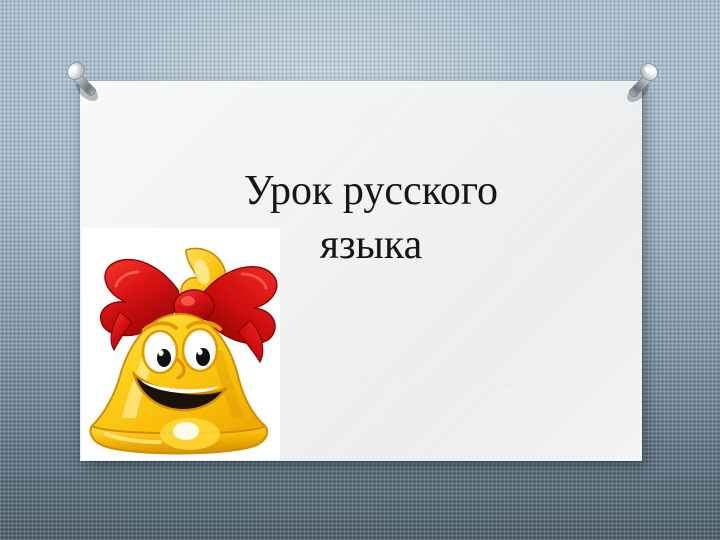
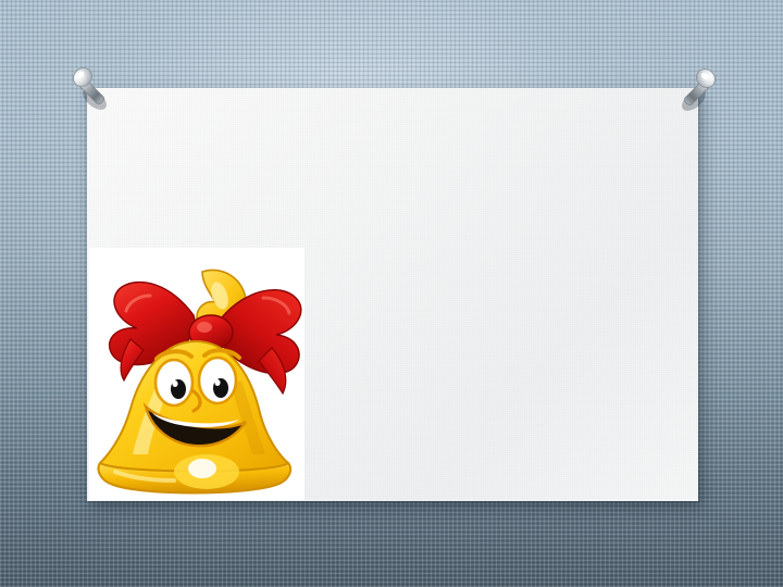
- Урок русского
- языка
